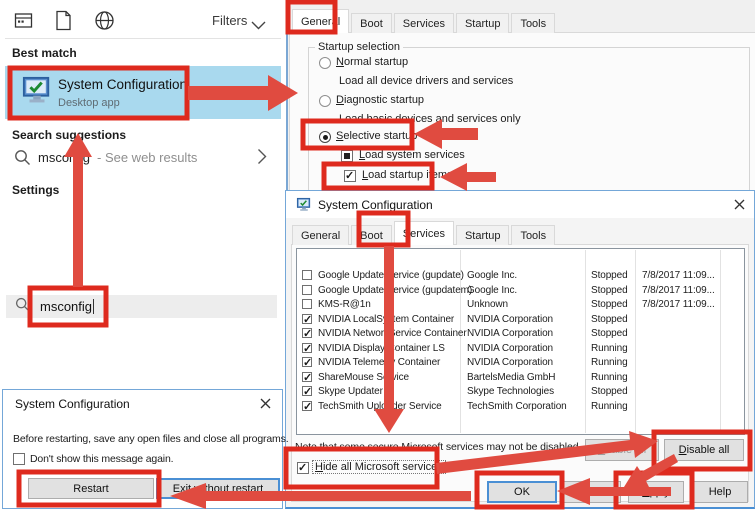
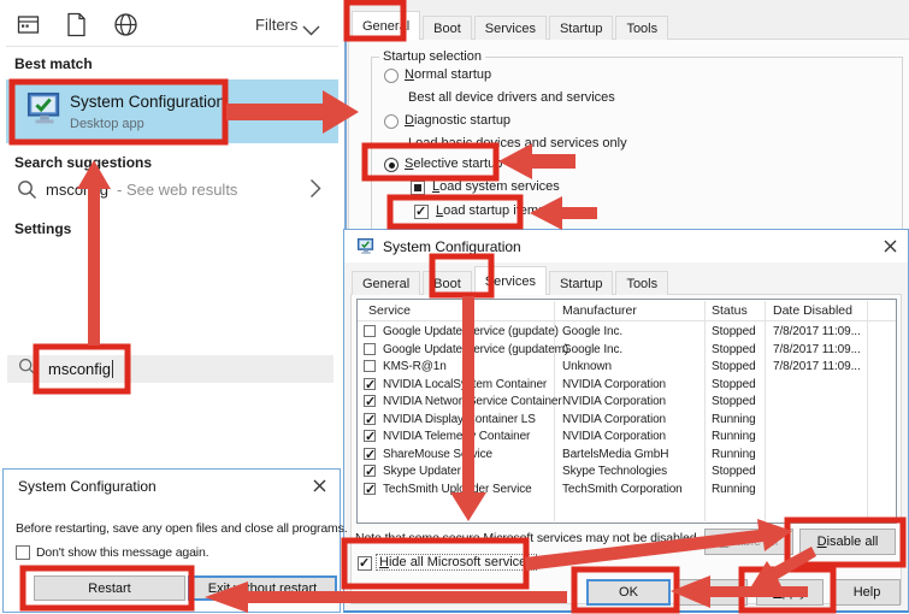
  Filters
  Best match
  System Configuration
  Desktop app
  Search suggestions
  mscong
  - See web results
  Settings
  msconfig
  Generl
  Boot
  Services
  Startup
  Tools
  Startup selection
  Normal startup
- Load all device drivers and services
+ Best all device drivers and services
  Diagnostic startup
  Selective startu
  Load system services
  Load startup iem
  System Configuration
  General
  Boot
  ervices
  Startup
  Tools
+ Service
+ Manufacturer
+ Status
+ Date Disabled
  Google Updateervice (gupdate)
  Google Inc.
  Stopped
  7/8/2017 11:09...
  Google Updateervice (gupdatem)
  Google Inc.
  Stopped
  7/8/2017 11:09...
  KMS-R@1n
  Unknown
  Stopped
  7/8/2017 11:09...
  NVIDIA LocalSem Container
  NVIDIA Corporation
  Stopped
  NVIDIA Networervice Container
  NVIDIA Corporation
  Stopped
  NVIDIA Displayontainer LS
  NVIDIA Corporation
  Running
  NVIDIA Teleme Container
  NVIDIA Corporation
  Running
  ShareMouse Svice
  BartelsMedia GmbH
  Running
  Skype Updater
  Skype Technologies
  Stopped
  TechSmith Uploder Service
  TechSmith Corporation
  Running
  Disable all
  Hide all Microsoft service
  OK
  Help
  System Configuration
  Before restarting, save any open files and close all programs.
  Don't show this message again.
  Restart
  Exitthout restart
